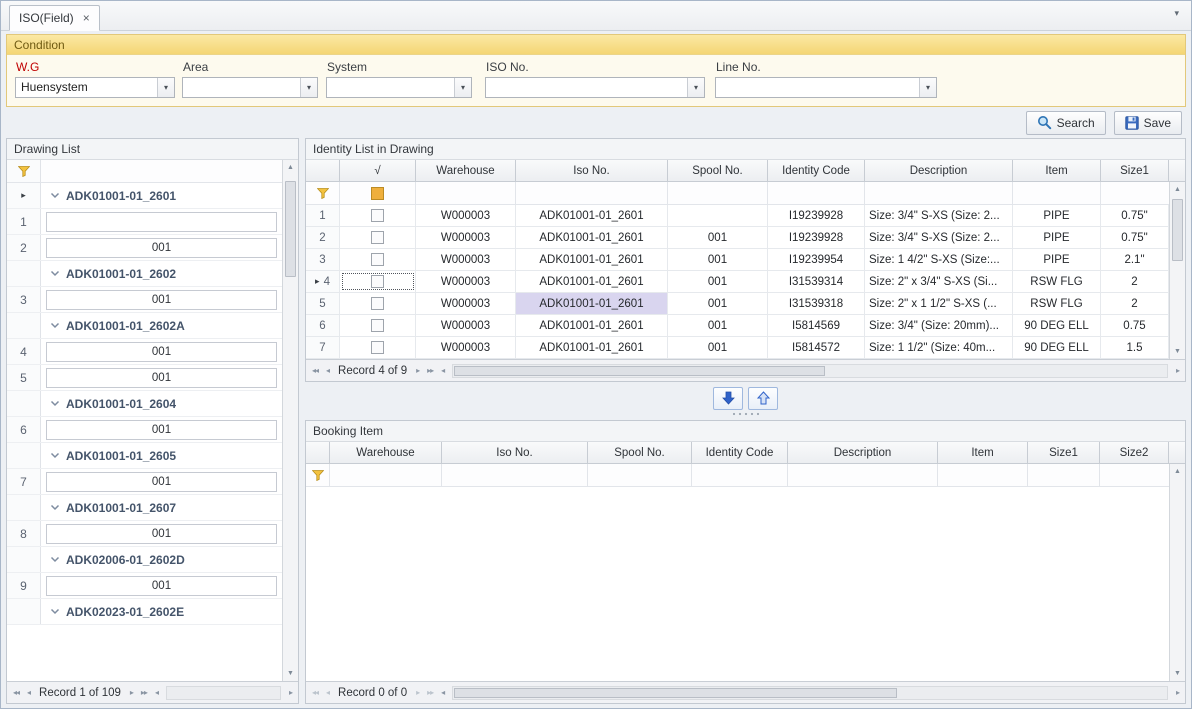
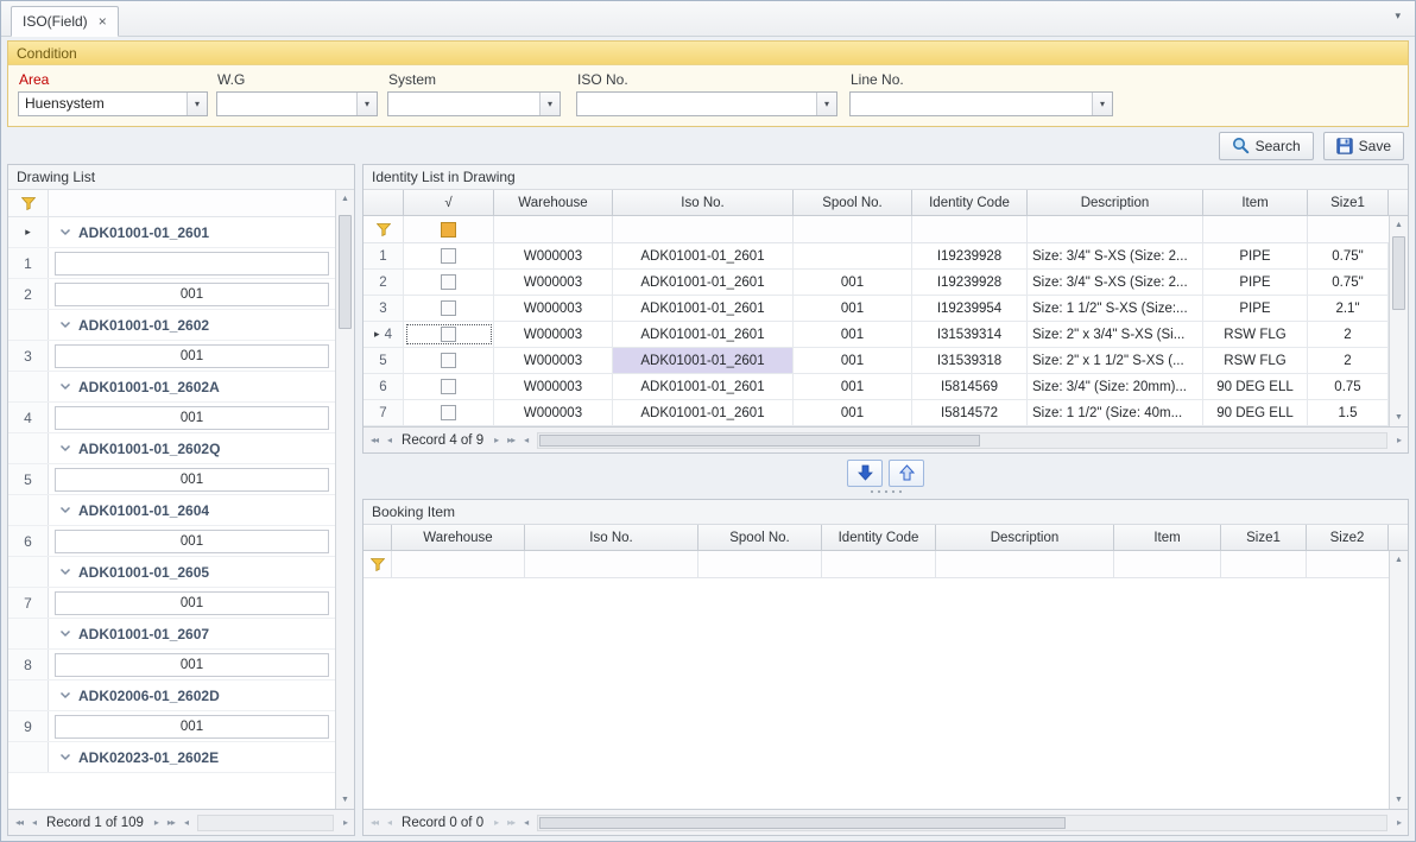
  ISO(Field)
  ×
  ▾
  Condition
- W.G
+ Area
  Huensystem
  ▾
- Area
+ W.G
  ▾
  System
  ▾
  ISO No.
  ▾
  Line No.
  ▾
  Search
  Save
  Drawing List
  ▸
  ADK01001-01_2601
  1
  2
  001
  ADK01001-01_2602
  3
  001
  ADK01001-01_2602A
  4
  001
+ ADK01001-01_2602Q
  5
  001
  ADK01001-01_2604
  6
  001
  ADK01001-01_2605
  7
  001
  ADK01001-01_2607
  8
  001
  ADK02006-01_2602D
  9
  001
  ADK02023-01_2602E
  ◂◂
  ◂
  Record 1 of 109
  ▸
  ▸▸
  ◂
  ▸
  Identity List in Drawing
  √
  Warehouse
  Iso No.
  Spool No.
  Identity Code
  Description
  Item
  Size1
  1
  W000003
  ADK01001-01_2601
  I19239928
  Size: 3/4" S-XS (Size: 2...
  PIPE
  0.75"
  2
  W000003
  ADK01001-01_2601
  001
  I19239928
  Size: 3/4" S-XS (Size: 2...
  PIPE
  0.75"
  3
  W000003
  ADK01001-01_2601
  001
  I19239954
- Size: 1 4/2" S-XS (Size:...
+ Size: 1 1/2" S-XS (Size:...
  PIPE
  2.1"
  ▸
  4
  W000003
  ADK01001-01_2601
  001
  I31539314
  Size: 2" x 3/4" S-XS (Si...
  RSW FLG
  2
  5
  W000003
  ADK01001-01_2601
  001
  I31539318
  Size: 2" x 1 1/2" S-XS (...
  RSW FLG
  2
  6
  W000003
  ADK01001-01_2601
  001
  I5814569
  Size: 3/4" (Size: 20mm)...
  90 DEG ELL
  0.75
  7
  W000003
  ADK01001-01_2601
  001
  I5814572
  Size: 1 1/2" (Size: 40m...
  90 DEG ELL
  1.5
  ◂◂
  ◂
  Record 4 of 9
  ▸
  ▸▸
  ◂
  ▸
  Booking Item
  Warehouse
  Iso No.
  Spool No.
  Identity Code
  Description
  Item
  Size1
  Size2
  ◂◂
  ◂
  Record 0 of 0
  ▸
  ▸▸
  ◂
  ▸
